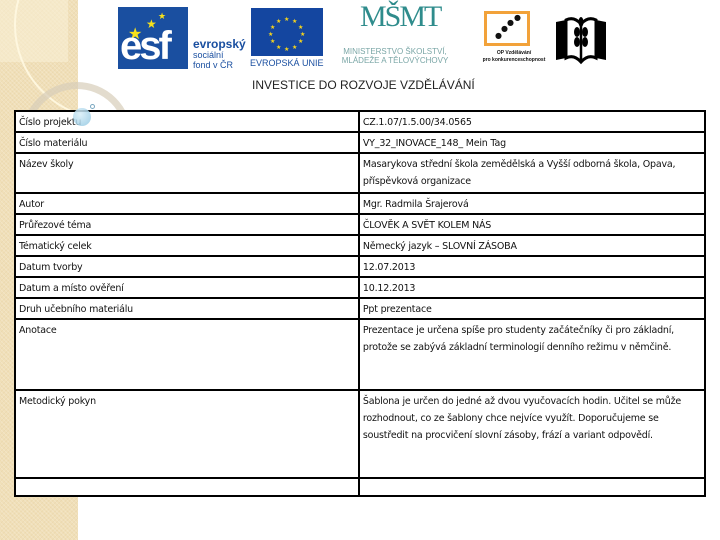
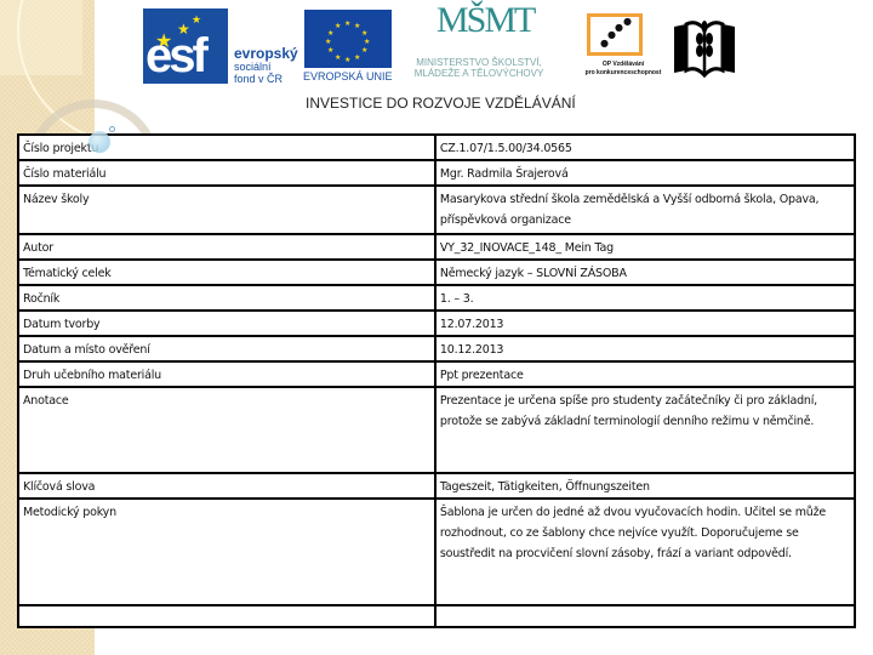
  ★
  ★
  ★
  esf
  evropský
  sociální
  fond v ČR
  EVROPSKÁ UNIE
  MŠMT
  MINISTERSTVO ŠKOLSTVÍ,
  MLÁDEŽE A TĚLOVÝCHOVY
  ●
  ●
  ●
  ●
  INVESTICE DO ROZVOJE VZDĚLÁVÁNÍ
  Číslo projektu	CZ.1.07/1.5.00/34.0565
- Číslo materiálu	VY_32_INOVACE_148_ Mein Tag
+ Číslo materiálu	Mgr. Radmila Šrajerová
  Název školy	Masarykova střední škola zemědělská a Vyšší odborná škola, Opava, příspěvková organizace
- Autor	Mgr. Radmila Šrajerová
+ Autor	VY_32_INOVACE_148_ Mein Tag
- Průřezové téma	ČLOVĚK A SVĚT KOLEM NÁS
  Tématický celek	Německý jazyk – SLOVNÍ ZÁSOBA
+ Ročník	1. – 3.
  Datum tvorby	12.07.2013
  Datum a místo ověření	10.12.2013
  Druh učebního materiálu	Ppt prezentace
  Anotace	Prezentace je určena spíše pro studenty začátečníky či pro základní, protože se zabývá základní terminologií denního režimu v němčině.
+ Klíčová slova	Tageszeit, Tätigkeiten, Öffnungszeiten
  Metodický pokyn	Šablona je určen do jedné až dvou vyučovacích hodin. Učitel se může rozhodnout, co ze šablony chce nejvíce využít. Doporučujeme se soustředit na procvičení slovní zásoby, frází a variant odpovědí.
